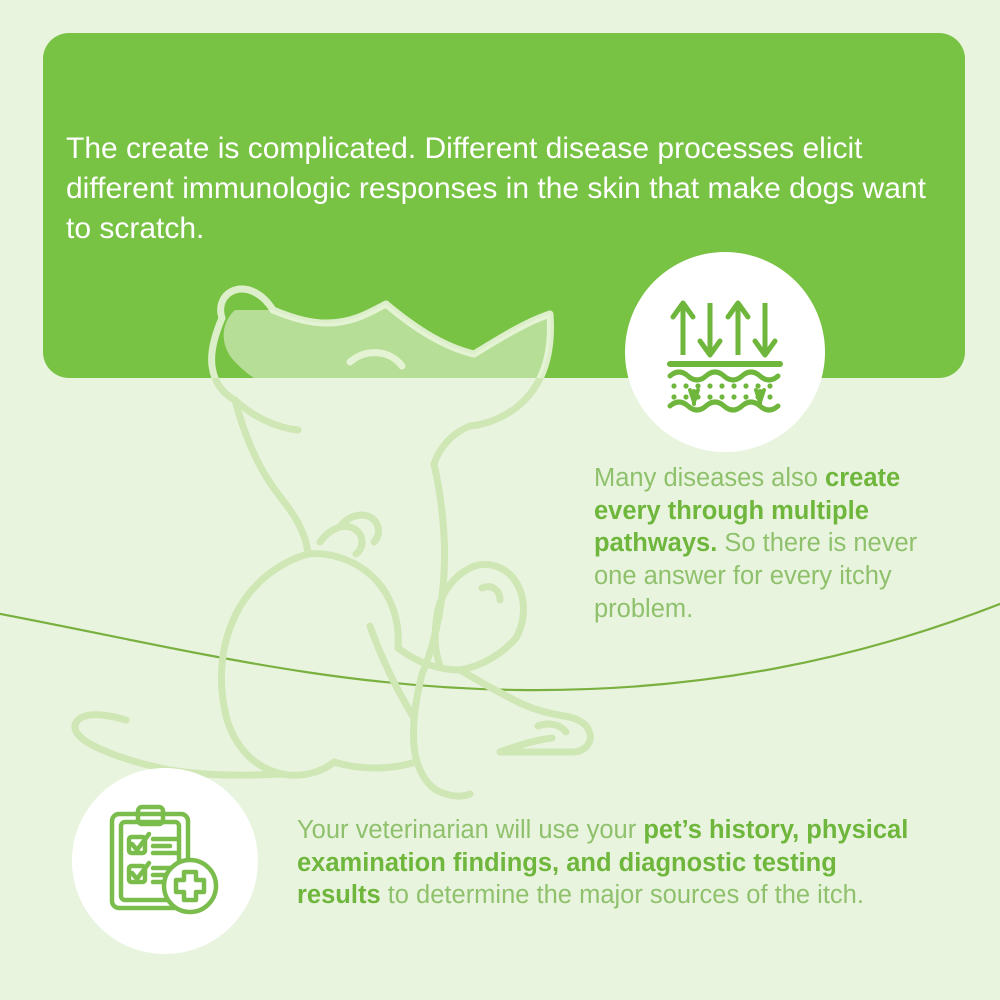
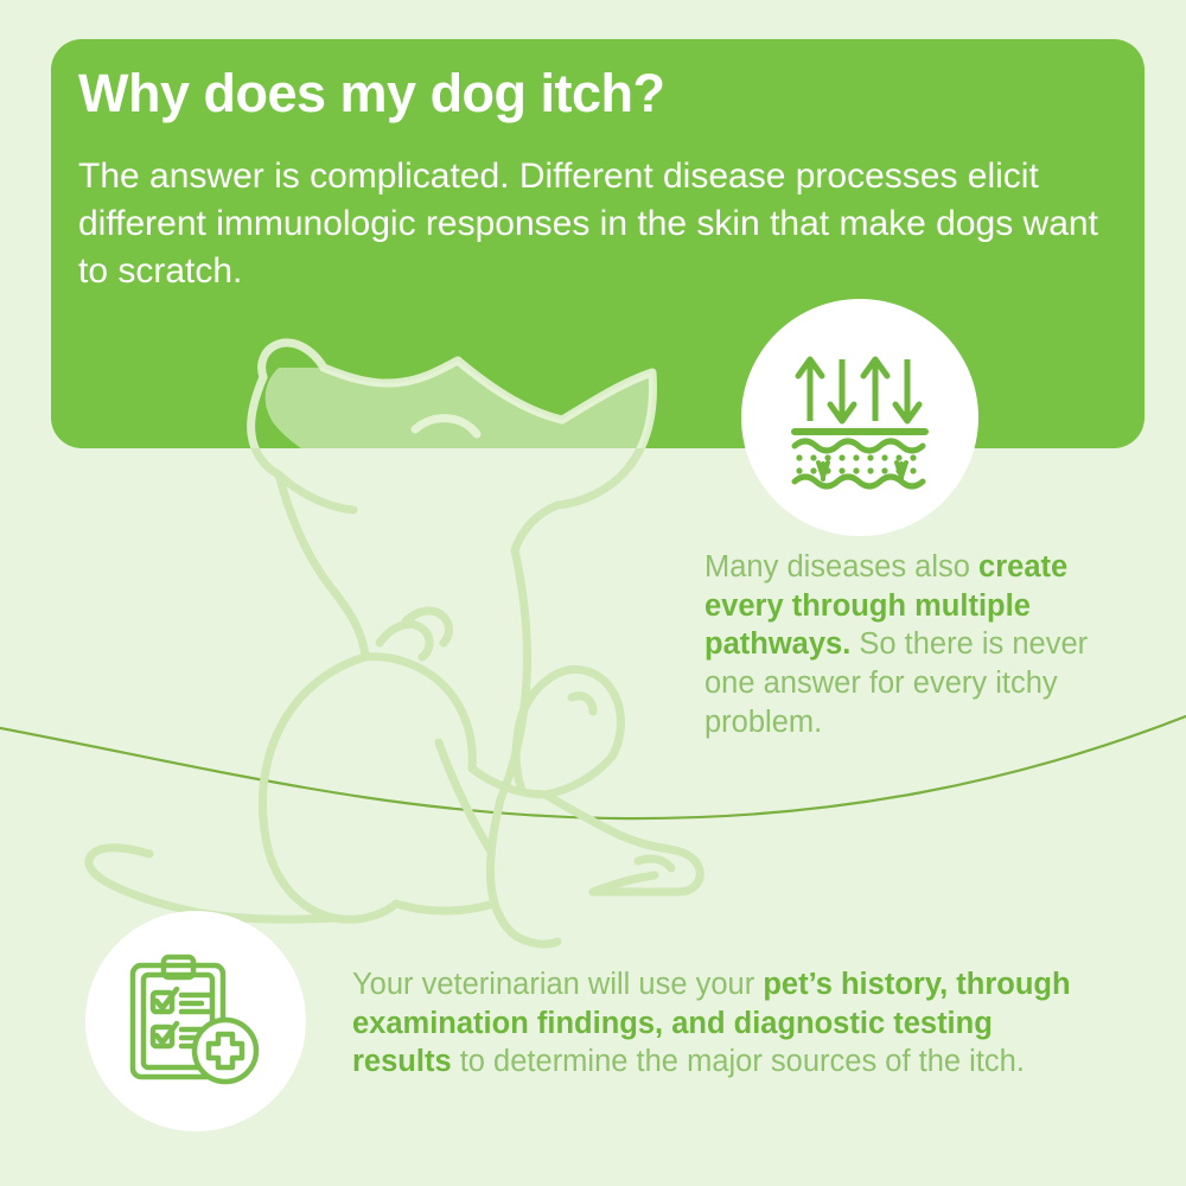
+ Why does my dog itch?
- The create is complicated. Different disease processes elicit different immunologic responses in the skin that make dogs want to scratch.
+ The answer is complicated. Different disease processes elicit different immunologic responses in the skin that make dogs want to scratch.
  Many diseases also create every through multiple pathways. So there is never one answer for every itchy problem.
- Your veterinarian will use your pet’s history, physical examination findings, and diagnostic testing results to determine the major sources of the itch.
+ Your veterinarian will use your pet’s history, through examination findings, and diagnostic testing results to determine the major sources of the itch.
